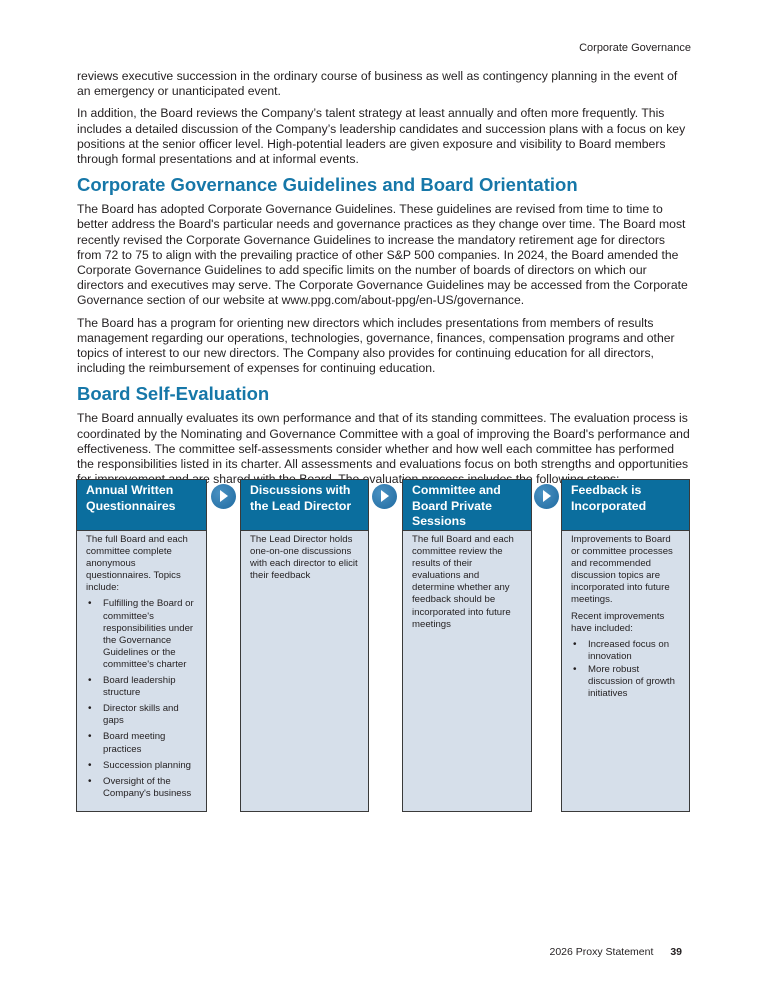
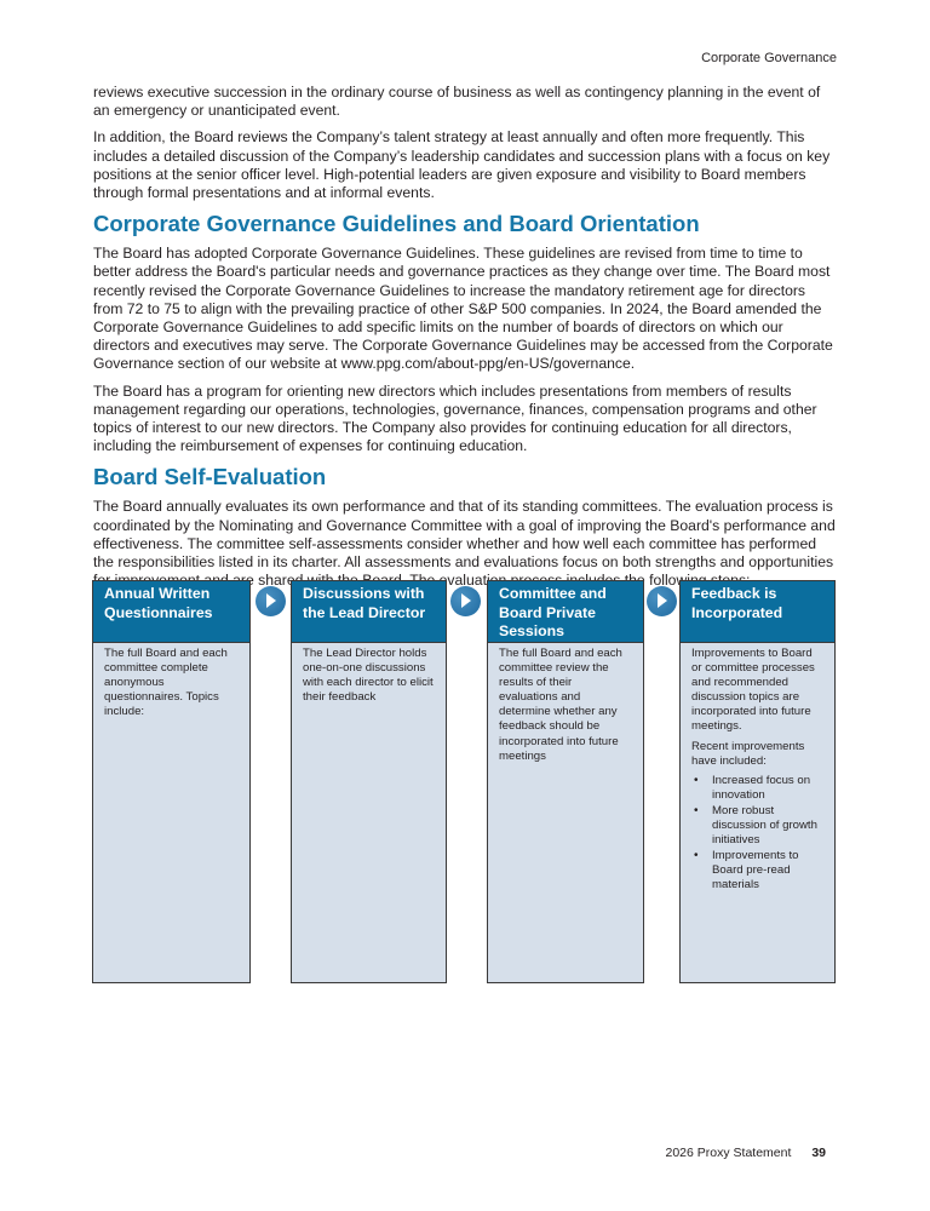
  Corporate Governance
  reviews executive succession in the ordinary course of business as well as contingency planning in the event of an emergency or unanticipated event.
  In addition, the Board reviews the Company’s talent strategy at least annually and often more frequently. This includes a detailed discussion of the Company’s leadership candidates and succession plans with a focus on key positions at the senior officer level. High-potential leaders are given exposure and visibility to Board members through formal presentations and at informal events.
  Corporate Governance Guidelines and Board Orientation
  The Board has adopted Corporate Governance Guidelines. These guidelines are revised from time to time to better address the Board's particular needs and governance practices as they change over time. The Board most recently revised the Corporate Governance Guidelines to increase the mandatory retirement age for directors from 72 to 75 to align with the prevailing practice of other S&P 500 companies. In 2024, the Board amended the Corporate Governance Guidelines to add specific limits on the number of boards of directors on which our directors and executives may serve. The Corporate Governance Guidelines may be accessed from the Corporate Governance section of our website at www.ppg.com/about-ppg/en-US/governance.
  The Board has a program for orienting new directors which includes presentations from members of results management regarding our operations, technologies, governance, finances, compensation programs and other topics of interest to our new directors. The Company also provides for continuing education for all directors, including the reimbursement of expenses for continuing education.
  Board Self-Evaluation
  The Board annually evaluates its own performance and that of its standing committees. The evaluation process is coordinated by the Nominating and Governance Committee with a goal of improving the Board's performance and effectiveness. The committee self-assessments consider whether and how well each committee has performed the responsibilities listed in its charter. All assessments and evaluations focus on both strengths and opportunities sharvaluat follo
  Annual Written Questionnaires
  The full Board and each committee complete anonymous questionnaires. Topics include:
- Fulfilling the Board or committee's responsibilities under the Governance Guidelines or the committee's charter
- Board leadership structure
- Director skills and gaps
- Board meeting practices
- Succession planning
- Oversight of the Company's business
  Discussions with the Lead Director
  The Lead Director holds one-on-one discussions with each director to elicit their feedback
  Committee and Board Private Sessions
  The full Board and each committee review the results of their evaluations and determine whether any feedback should be incorporated into future meetings
  Feedback is Incorporated
  Improvements to Board or committee processes and recommended discussion topics are incorporated into future meetings.
  Recent improvements have included:
  Increased focus on innovation
  More robust discussion of growth initiatives
+ Improvements to Board pre-read materials
  2026 Proxy Statement 39
